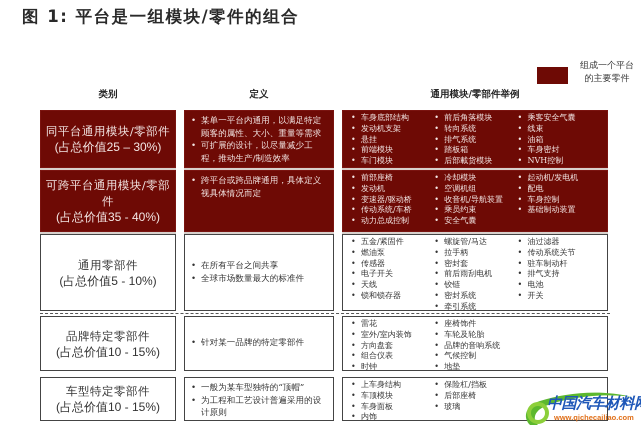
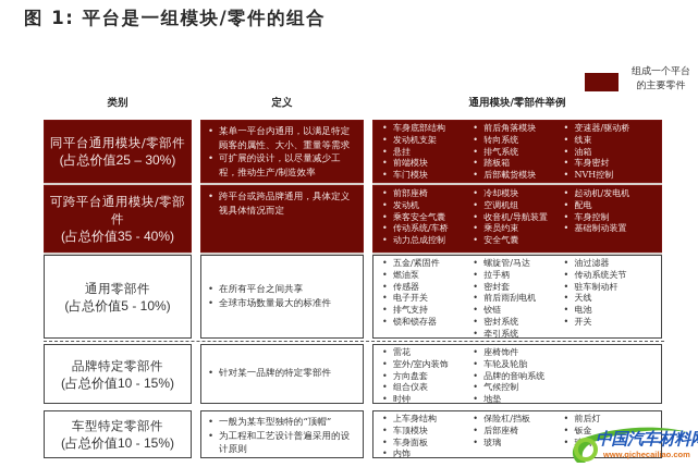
  图 1: 平台是一组模块/零件的组合
  组成一个平台
  的主要零件
  类别
  定义
  通用模块/零部件举例
  同平台通用模块/零部件
  (占总价值25 – 30%)
  某单一平台内通用，以满足特定顾客的属性、大小、重量等需求
  可扩展的设计，以尽量减少工程，推动生产/制造效率
  车身底部结构
  发动机支架
  悬挂
  前端模块
  车门模块
  前后角落模块
  转向系统
  排气系统
  踏板箱
  后部載货模块
- 乘客安全气囊
+ 变速器/驱动桥
  线束
  油箱
  车身密封
  NVH控制
  可跨平台通用模块/零部件
  (占总价值35 - 40%)
  跨平台或跨品牌通用，具体定义视具体情况而定
  前部座椅
  发动机
- 变速器/驱动桥
+ 乘客安全气囊
  传动系统/车桥
  动力总成控制
  冷却模块
  空调机组
  收音机/导航装置
  乘员约束
  安全气囊
  起动机/发电机
  配电
  车身控制
  基础制动装置
  通用零部件
  (占总价值5 - 10%)
  在所有平台之间共享
  全球市场数量最大的标准件
  五金/紧固件
  燃油泵
  传感器
  电子开关
- 天线
+ 排气支持
  锁和锁存器
  螺旋管/马达
  拉手柄
  密封套
  前后雨刮电机
  铰链
  密封系统
  牵引系统
  油过滤器
  传动系统关节
  驻车制动杆
- 排气支持
+ 天线
  电池
  开关
  品牌特定零部件
  (占总价值10 - 15%)
  针对某一品牌的特定零部件
  雷花
  室外/室内装饰
  方向盘套
  组合仪表
  时钟
  座椅饰件
  车轮及轮胎
  品牌的音响系统
  气候控制
  地垫
  车型特定零部件
  (占总价值10 - 15%)
  一般为某车型独特的“顶帽”
  为工程和工艺设计普遍采用的设计原则
  上车身结构
  车顶模块
  车身面板
  内饰
  保险杠/挡板
  后部座椅
  玻璃
+ 前后灯
+ 钣金
  中国汽车材料
  www.qichecailiao.com
